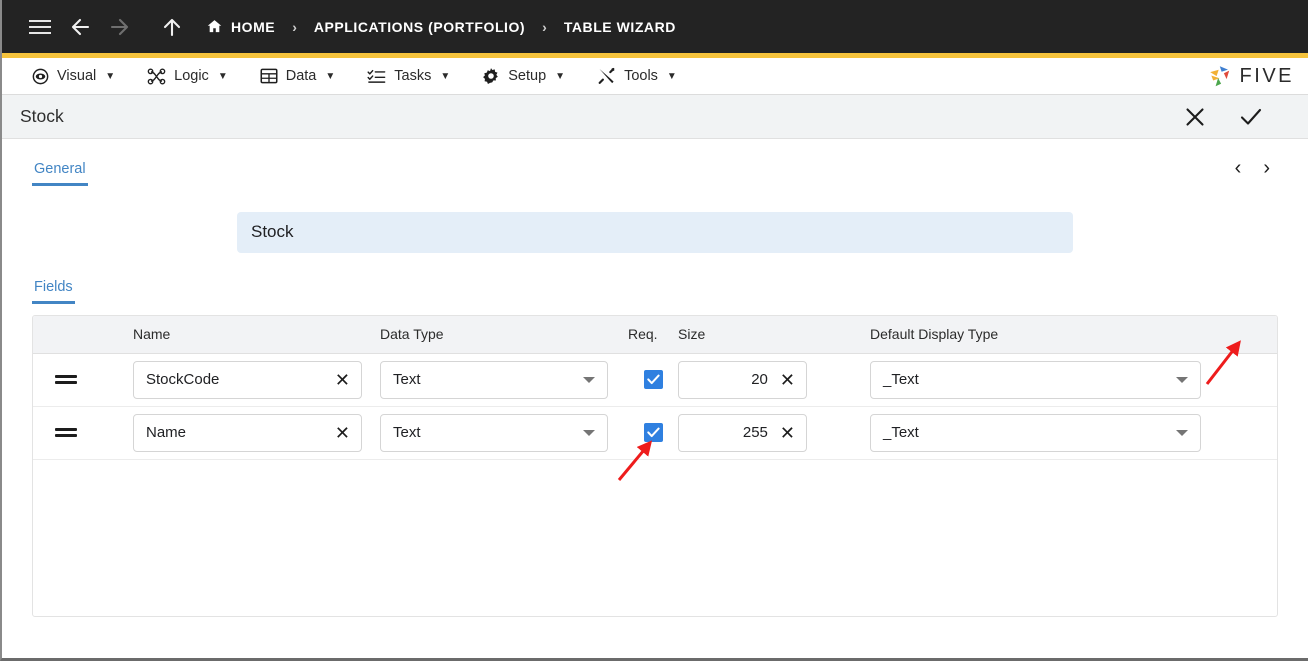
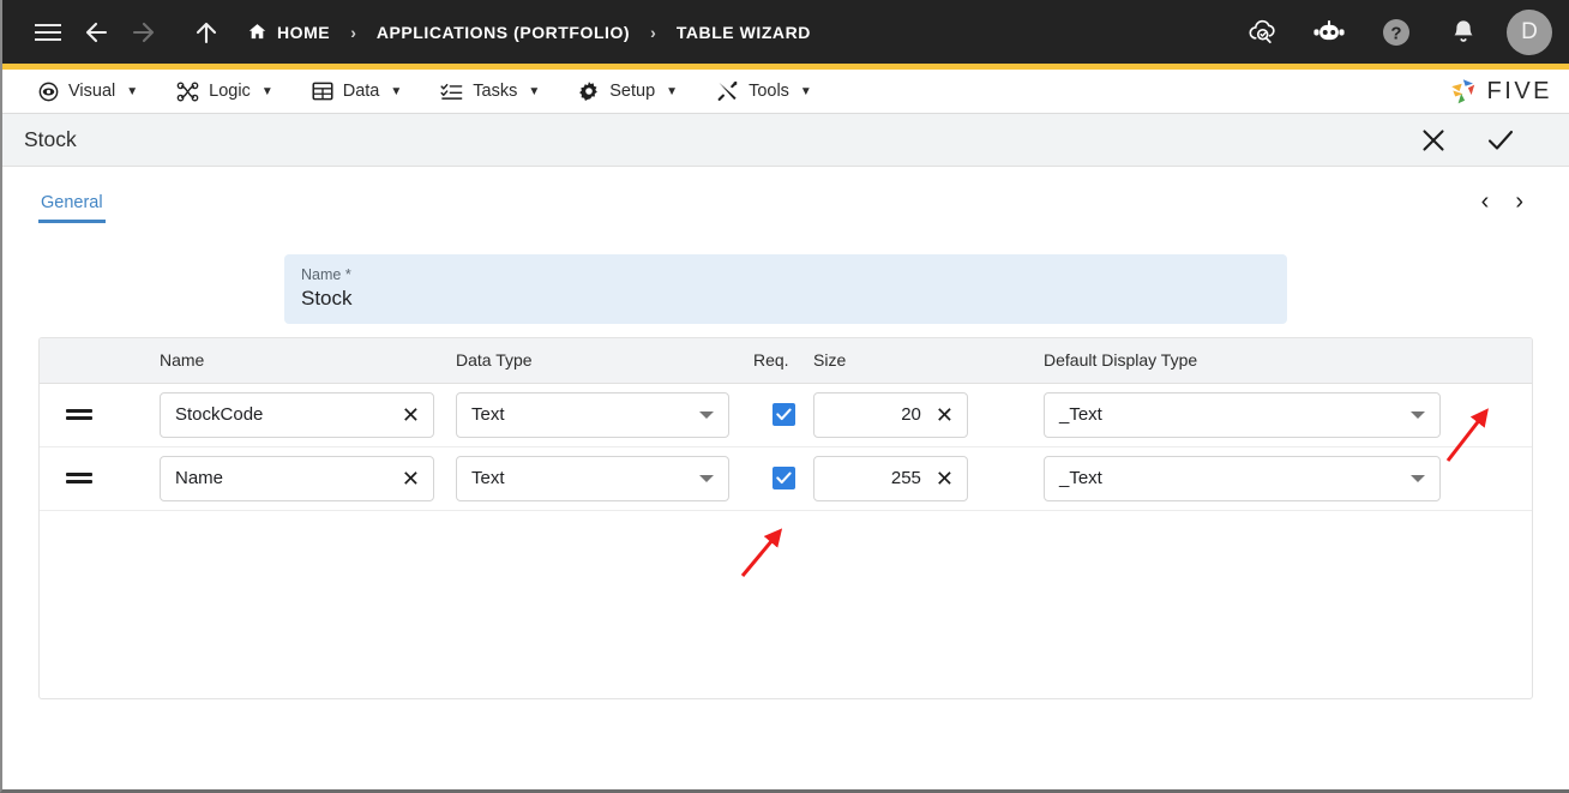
  HOME
  ›
  APPLICATIONS (PORTFOLIO)
  ›
  TABLE WIZARD
+ ?
+ D
  Visual
  ▼
  Logic
  ▼
  Data
  ▼
  Tasks
  ▼
  Setup
  ▼
  Tools
  ▼
  FIVE
  Stock
  General
  ‹
  ›
+ Name *
  Stock
- Fields
  	Name	Data Type	Req.	Size	Default Display Type
  	StockCode ✕	Text		20 ✕	_Text
  	Name ✕	Text		255 ✕	_Text
